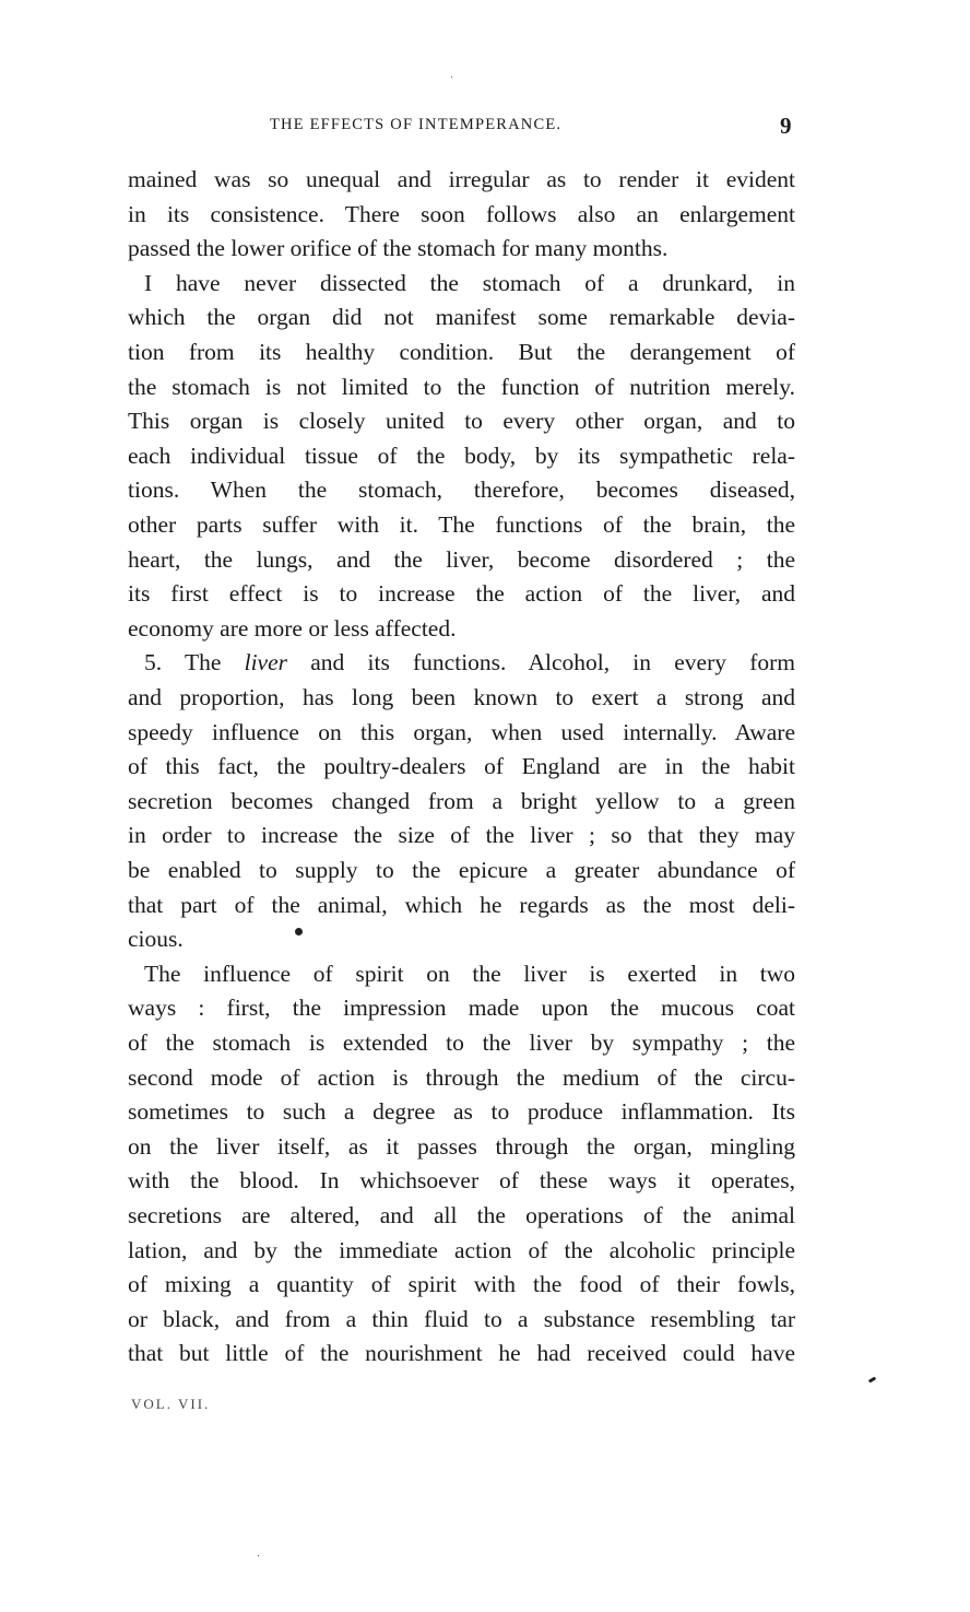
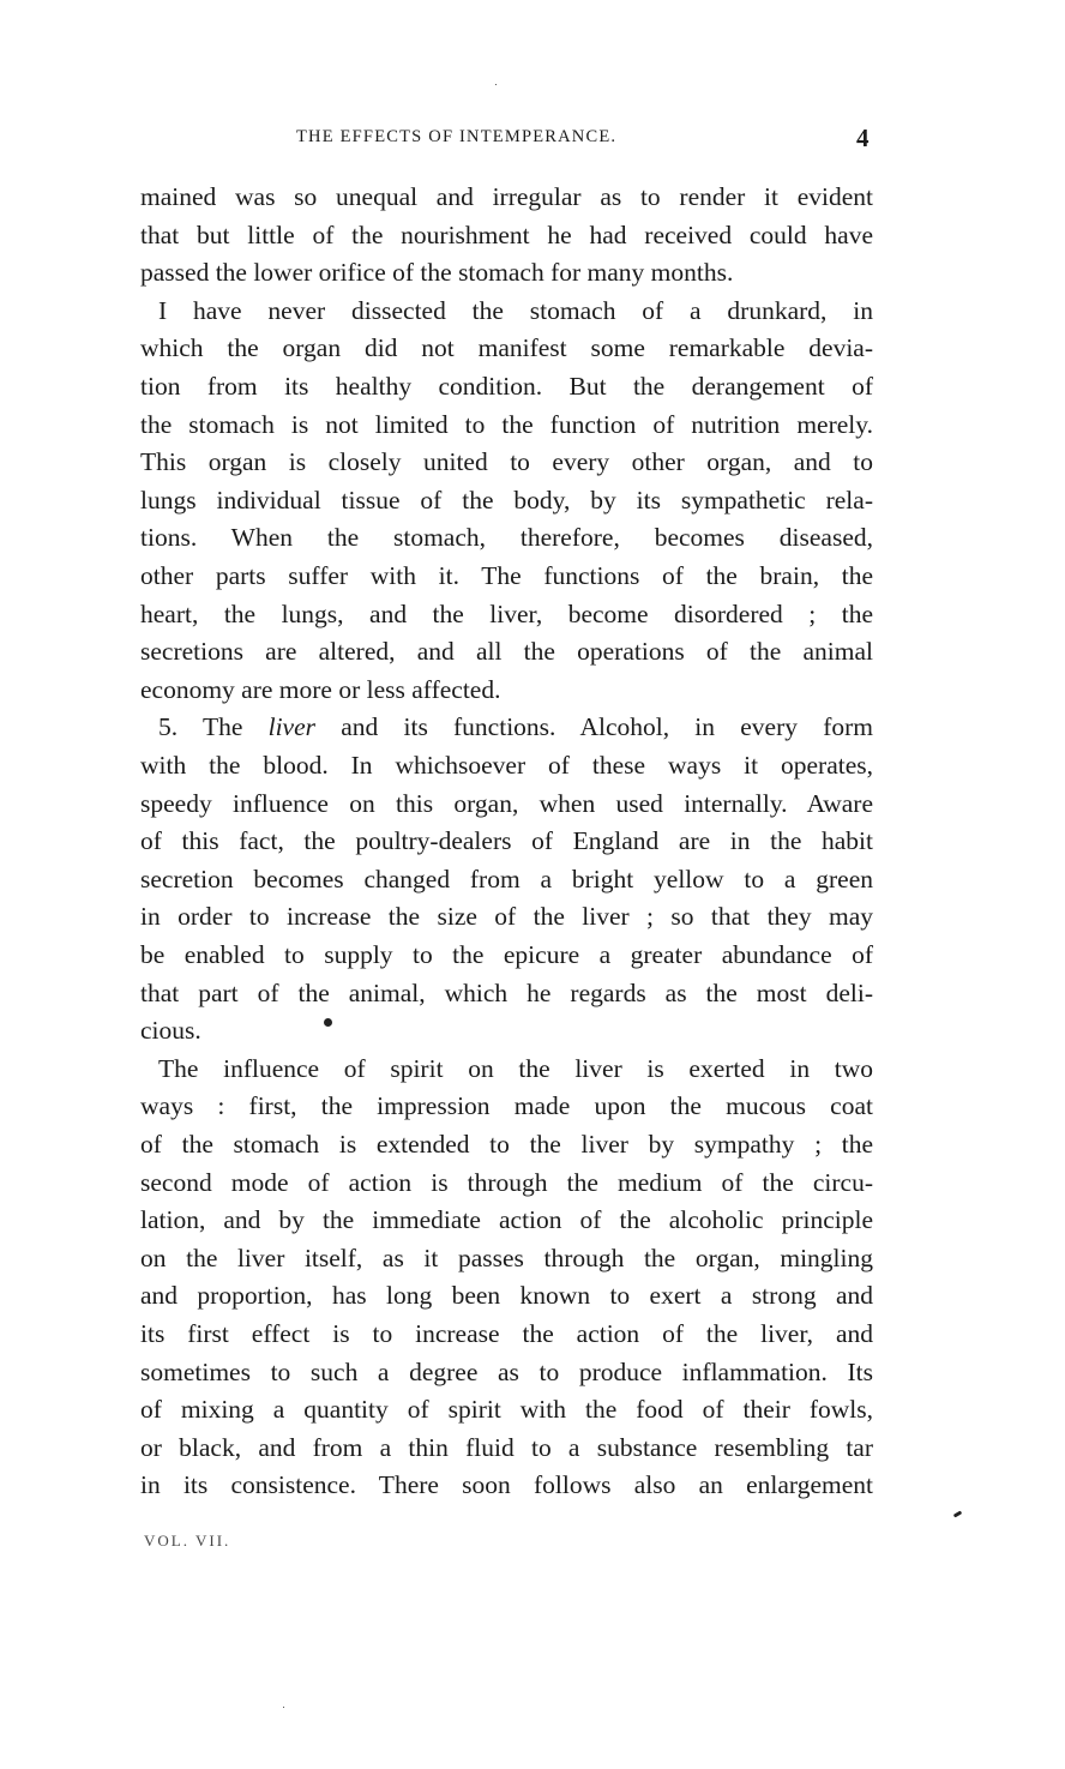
  THE EFFECTS OF INTEMPERANCE.
- 9
+ 4
  mained was so unequal and irregular as to render it evident
- in its consistence. There soon follows also an enlargement
+ that but little of the nourishment he had received could have
  passed the lower orifice of the stomach for many months.
  I have never dissected the stomach of a drunkard, in
  which the organ did not manifest some remarkable devia-
  tion from its healthy condition. But the derangement of
  the stomach is not limited to the function of nutrition merely.
  This organ is closely united to every other organ, and to
- each individual tissue of the body, by its sympathetic rela-
+ lungs individual tissue of the body, by its sympathetic rela-
  tions. When the stomach, therefore, becomes diseased,
  other parts suffer with it. The functions of the brain, the
  heart, the lungs, and the liver, become disordered ; the
- its first effect is to increase the action of the liver, and
+ secretions are altered, and all the operations of the animal
  economy are more or less affected.
  5. The liver and its functions. Alcohol, in every form
- and proportion, has long been known to exert a strong and
+ with the blood. In whichsoever of these ways it operates,
  speedy influence on this organ, when used internally. Aware
  of this fact, the poultry-dealers of England are in the habit
  secretion becomes changed from a bright yellow to a green
  in order to increase the size of the liver ; so that they may
  be enabled to supply to the epicure a greater abundance of
  that part of the animal, which he regards as the most deli-
  cious.
  The influence of spirit on the liver is exerted in two
  ways : first, the impression made upon the mucous coat
  of the stomach is extended to the liver by sympathy ; the
  second mode of action is through the medium of the circu-
- sometimes to such a degree as to produce inflammation. Its
+ lation, and by the immediate action of the alcoholic principle
  on the liver itself, as it passes through the organ, mingling
- with the blood. In whichsoever of these ways it operates,
+ and proportion, has long been known to exert a strong and
- secretions are altered, and all the operations of the animal
+ its first effect is to increase the action of the liver, and
- lation, and by the immediate action of the alcoholic principle
+ sometimes to such a degree as to produce inflammation. Its
  of mixing a quantity of spirit with the food of their fowls,
  or black, and from a thin fluid to a substance resembling tar
- that but little of the nourishment he had received could have
+ in its consistence. There soon follows also an enlargement
  VOL. VII.
